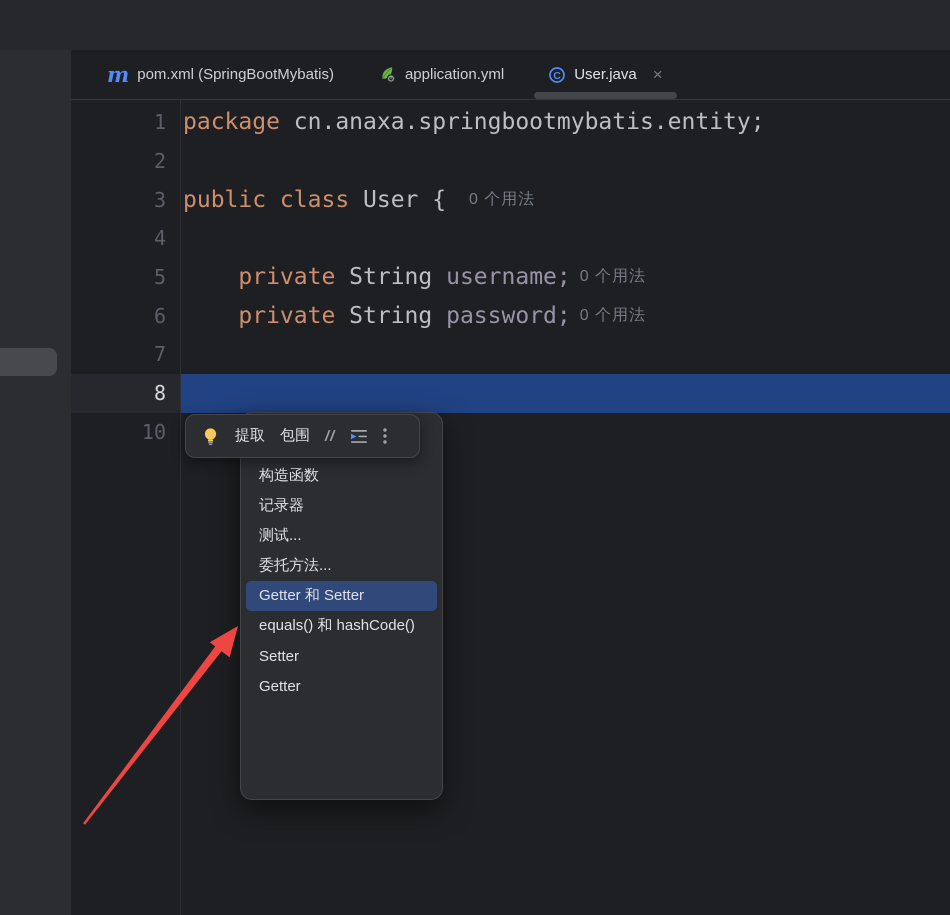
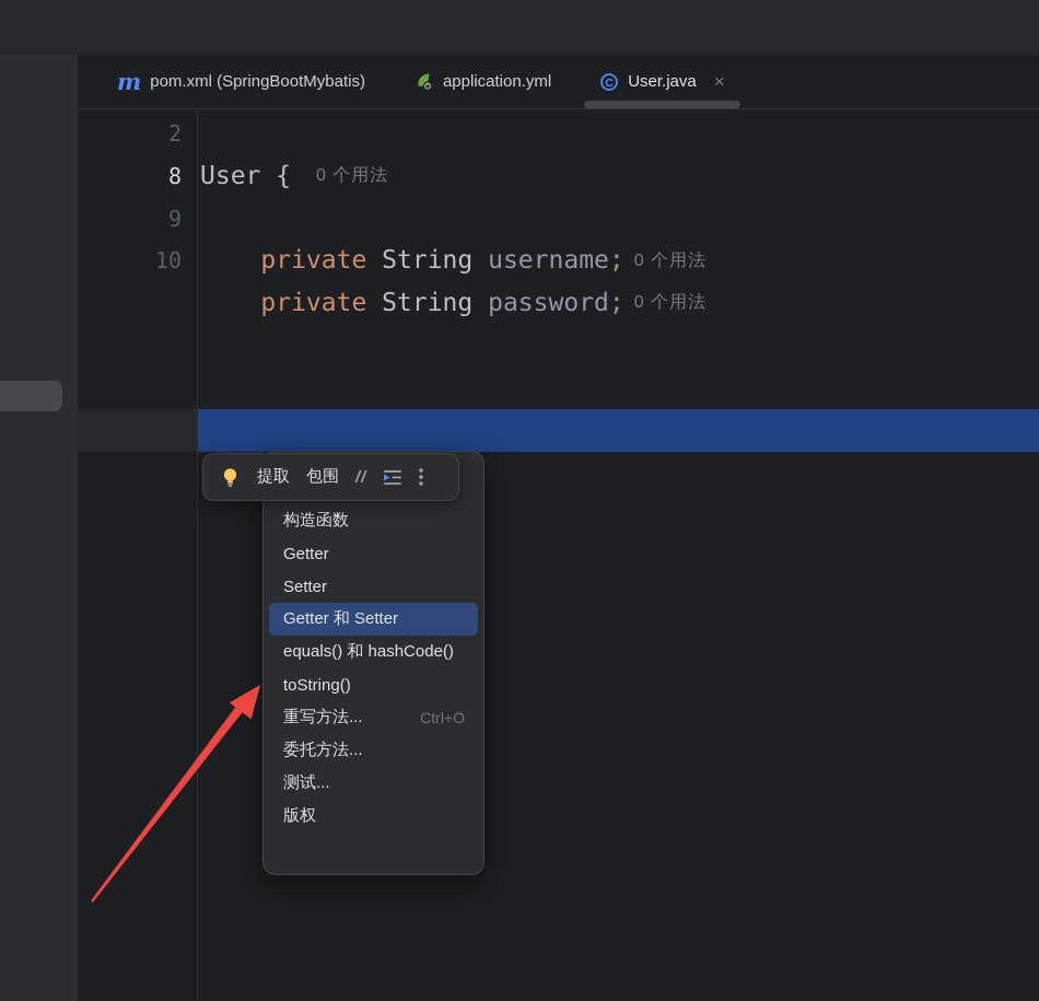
  m
  pom.xml (SpringBootMybatis)
  application.yml
  C
  User.java
  ×
- 1
  2
- 3
- 4
- 5
- 6
- 7
  8
+ 9
  10
- package
- cn.anaxa.springbootmybatis.entity;
- public class
  User {
  0 个用法
  private
  String
  username;
  0 个用法
  private
  String
  password;
  0 个用法
  提取
  包围
  //
  构造函数
- 记录器
- 测试...
+ Getter
- 委托方法...
+ Setter
  Getter 和 Setter
  equals() 和 hashCode()
+ toString()
+ 重写方法...
+ Ctrl+O
- Setter
+ 委托方法...
- Getter
+ 测试...
+ 版权
